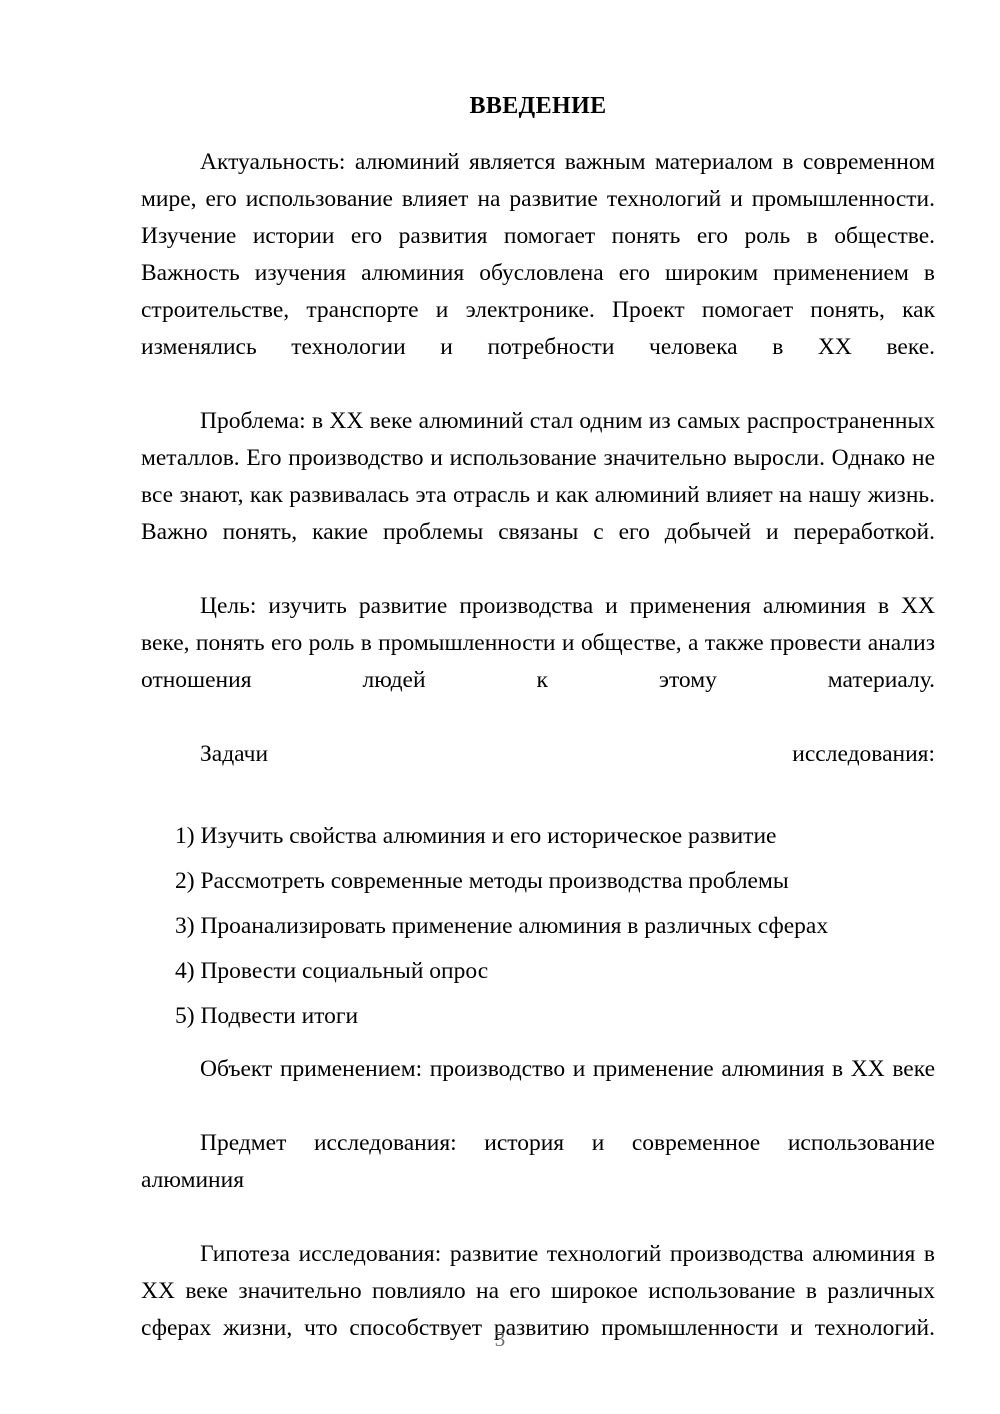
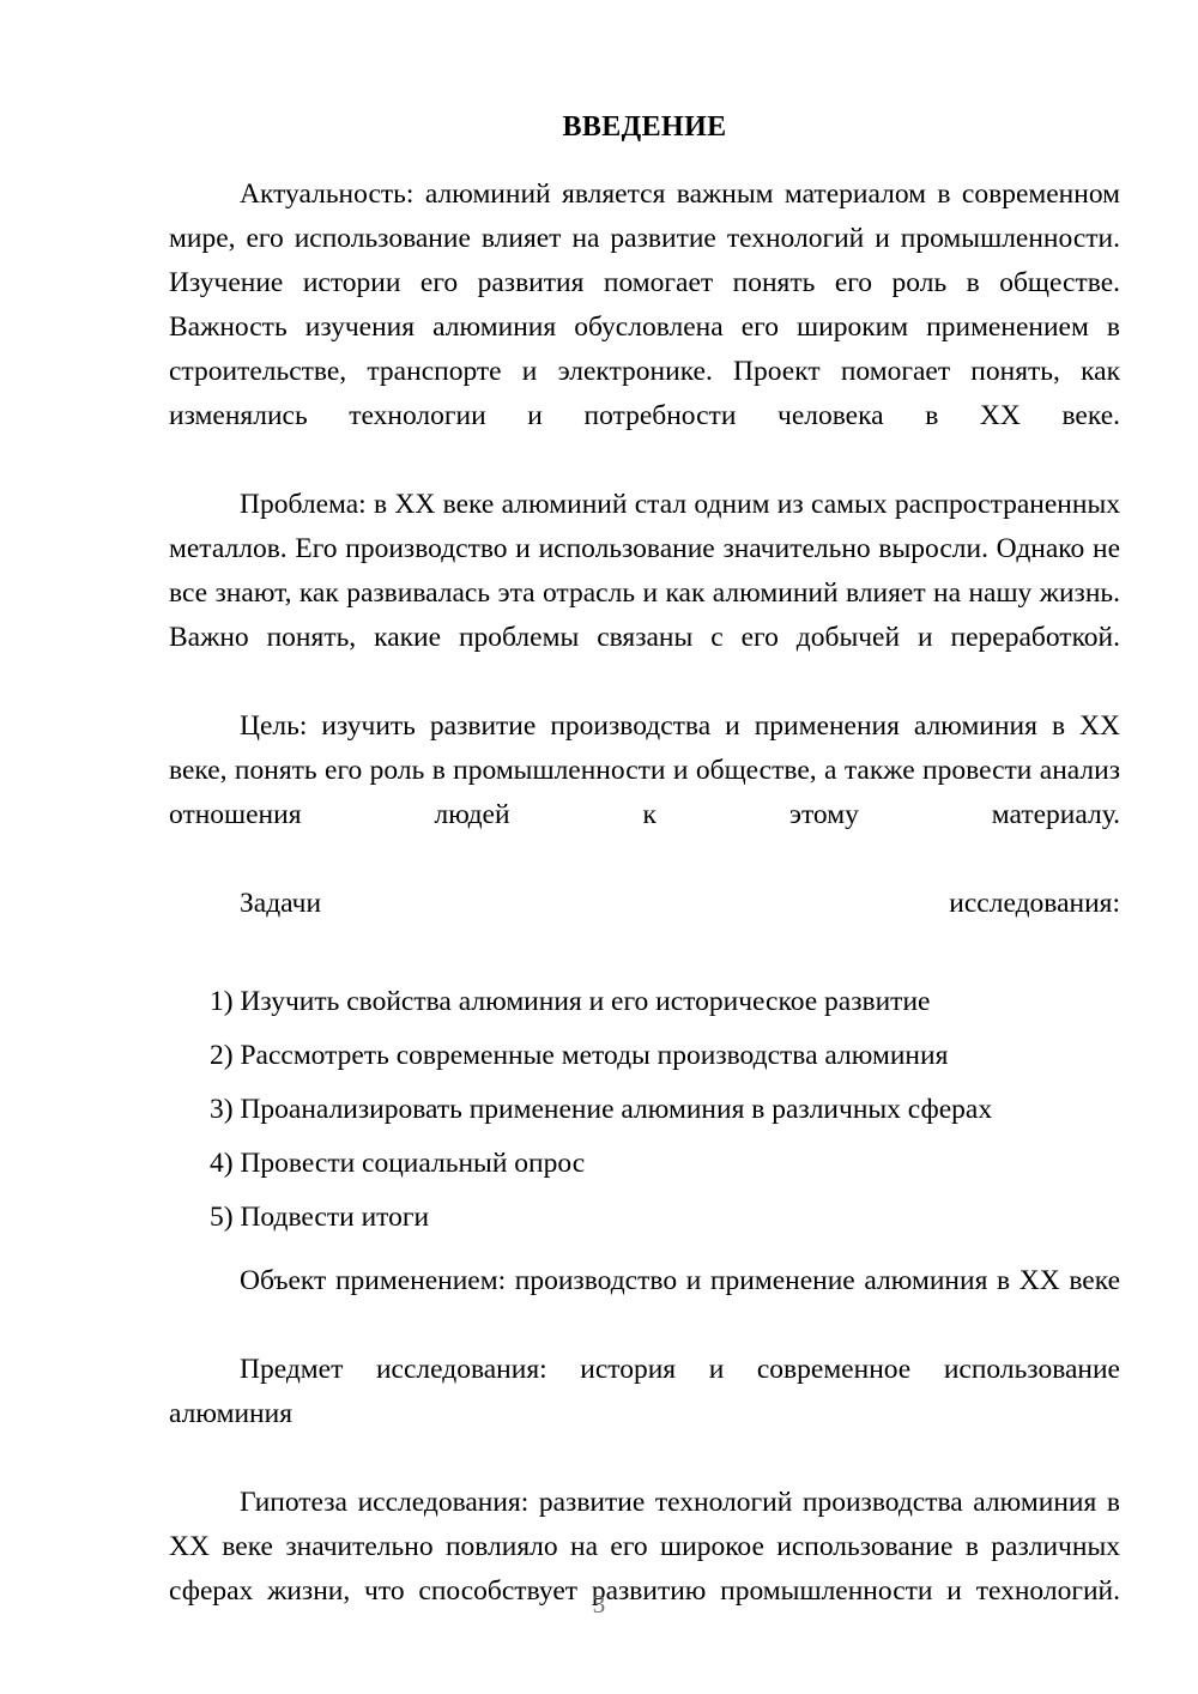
  ВВЕДЕНИЕ
  Актуальность: алюминий является важным материалом в современном мире, его использование влияет на развитие технологий и промышленности. Изучение истории его развития помогает понять его роль в обществе. Важность изучения алюминия обусловлена его широким применением в строительстве, транспорте и электронике. Проект помогает понять, как изменялись технологии и потребности человека в XX веке.
  Проблема: в XX веке алюминий стал одним из самых распространенных металлов. Его производство и использование значительно выросли. Однако не все знают, как развивалась эта отрасль и как алюминий влияет на нашу жизнь. Важно понять, какие проблемы связаны с его добычей и переработкой.
  Цель: изучить развитие производства и применения алюминия в XX веке, понять его роль в промышленности и обществе, а также провести анализ отношения людей к этому материалу.
  Задачи исследования:
  1) Изучить свойства алюминия и его историческое развитие
- 2) Рассмотреть современные методы производства проблемы
+ 2) Рассмотреть современные методы производства алюминия
  3) Проанализировать применение алюминия в различных сферах
  4) Провести социальный опрос
  5) Подвести итоги
  Объект применением: производство и применение алюминия в XX веке
  Предмет исследования: история и современное использование алюминия
  Гипотеза исследования: развитие технологий производства алюминия в XX веке значительно повлияло на его широкое использование в различных сферах жизни, что способствует развитию промышленности и технологий.
  3
